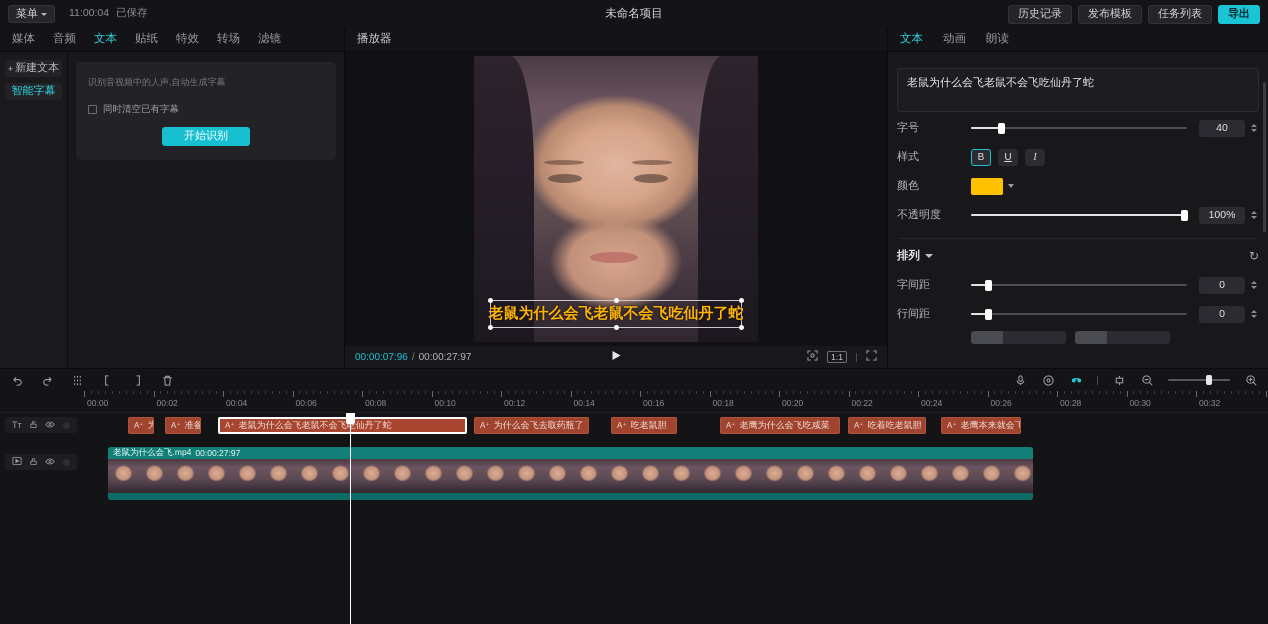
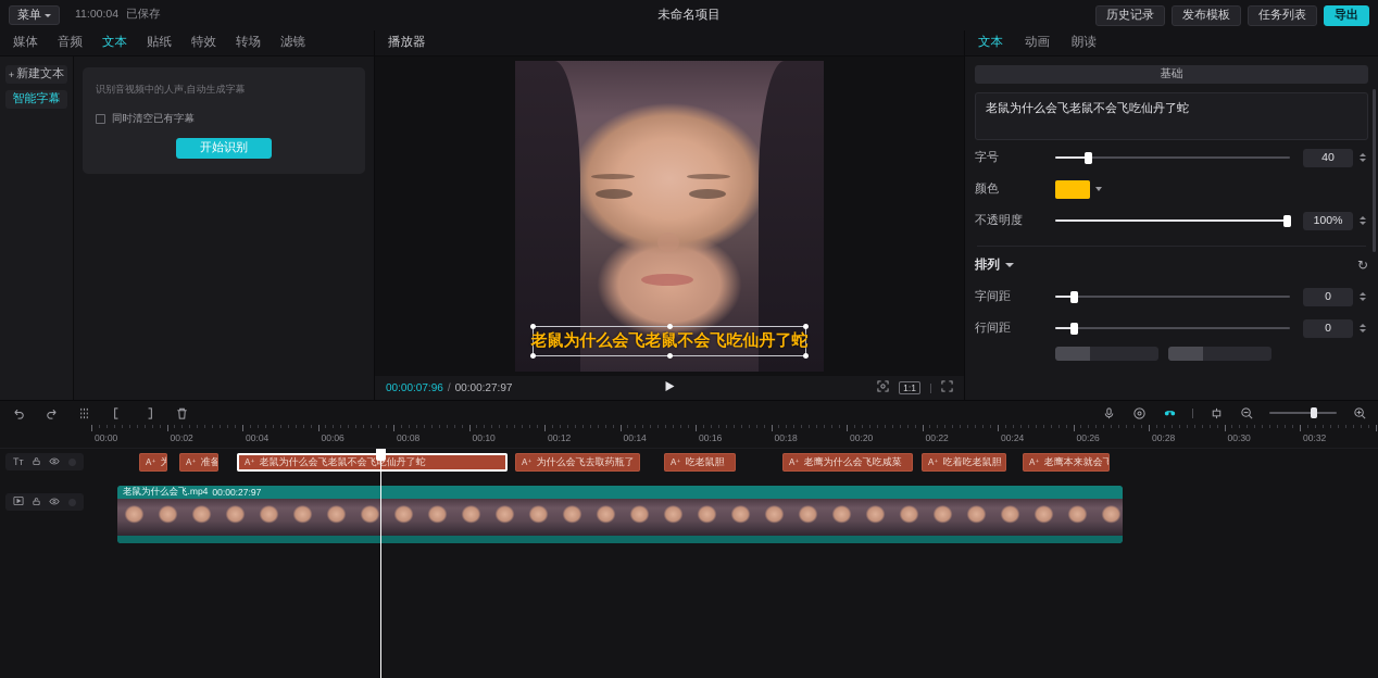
  菜单
  11:00:04
  已保存
  未命名项目
  历史记录
  发布模板
  任务列表
  导出
  媒体
  音频
  文本
  贴纸
  特效
  转场
  滤镜
  +
  新建文本
  智能字幕
  识别音视频中的人声,自动生成字幕
  同时清空已有字幕
  开始识别
  播放器
  老鼠为什么会飞老鼠不会飞吃仙丹了蛇
  00:00:07:96
  /
  00:00:27:97
  1:1
  文本
  动画
  朗读
+ 基础
  老鼠为什么会飞老鼠不会飞吃仙丹了蛇
  字号
  40
- 样式
- B
- U
- I
  颜色
  不透明度
  100%
  排列
  ↻
  字间距
  0
  行间距
  0
  00:00
  00:02
  00:04
  00:06
  00:08
  00:10
  00:12
  00:14
  00:16
  00:18
  00:20
  00:22
  00:24
  00:26
  00:28
  00:30
  00:32
  Tᴛ
  A⁺
  为
  A⁺
  准备
  A⁺
  老鼠为什么会飞老鼠不会飞吃仙丹了蛇
  A⁺
  为什么会飞去取药瓶了
  A⁺
  吃老鼠胆
  A⁺
  老鹰为什么会飞吃咸菜
  A⁺
  吃着吃老鼠胆
  A⁺
  老鹰本来就会飞
  老鼠为什么会飞.mp4
  00:00:27:97
